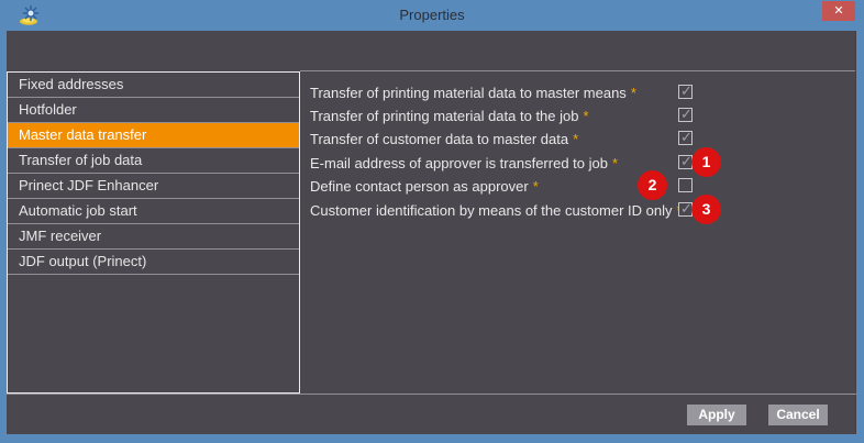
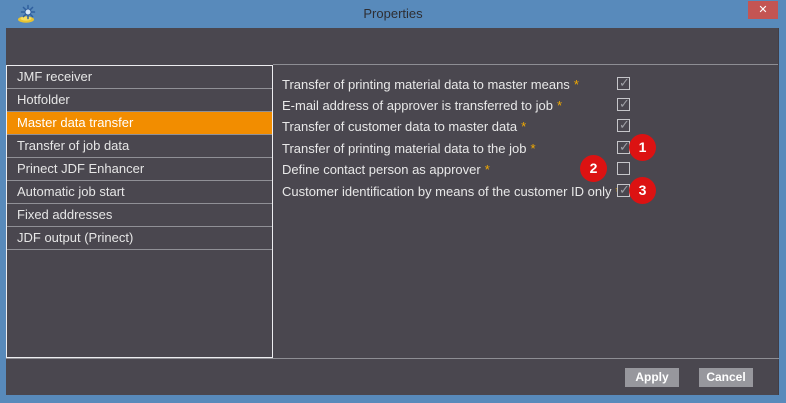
  Properties
  ✕
- Fixed addresses
+ JMF receiver
  Hotfolder
  Master data transfer
  Transfer of job data
  Prinect JDF Enhancer
  Automatic job start
- JMF receiver
+ Fixed addresses
  JDF output (Prinect)
  Transfer of printing material data to master means *
  ✓
- Transfer of printing material data to the job *
+ E-mail address of approver is transferred to job *
  ✓
  Transfer of customer data to master data *
  ✓
- E-mail address of approver is transferred to job *
+ Transfer of printing material data to the job *
  ✓
  1
  Define contact person as approver *
  2
  Customer identification by means of the customer ID only
  ✓
  3
  Apply
  Cancel
